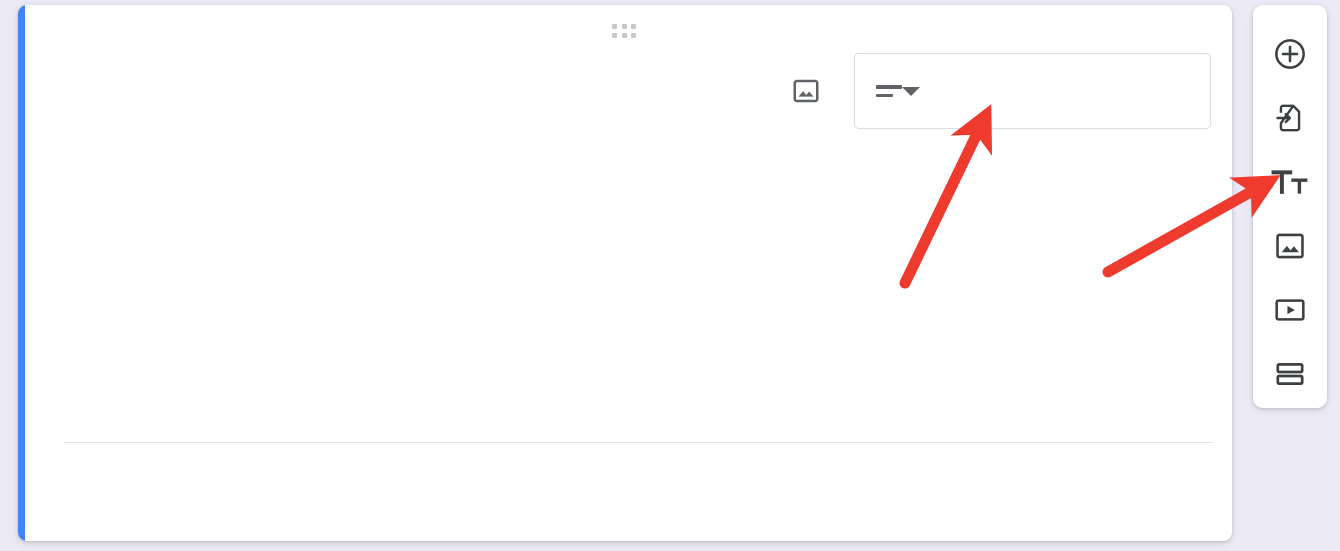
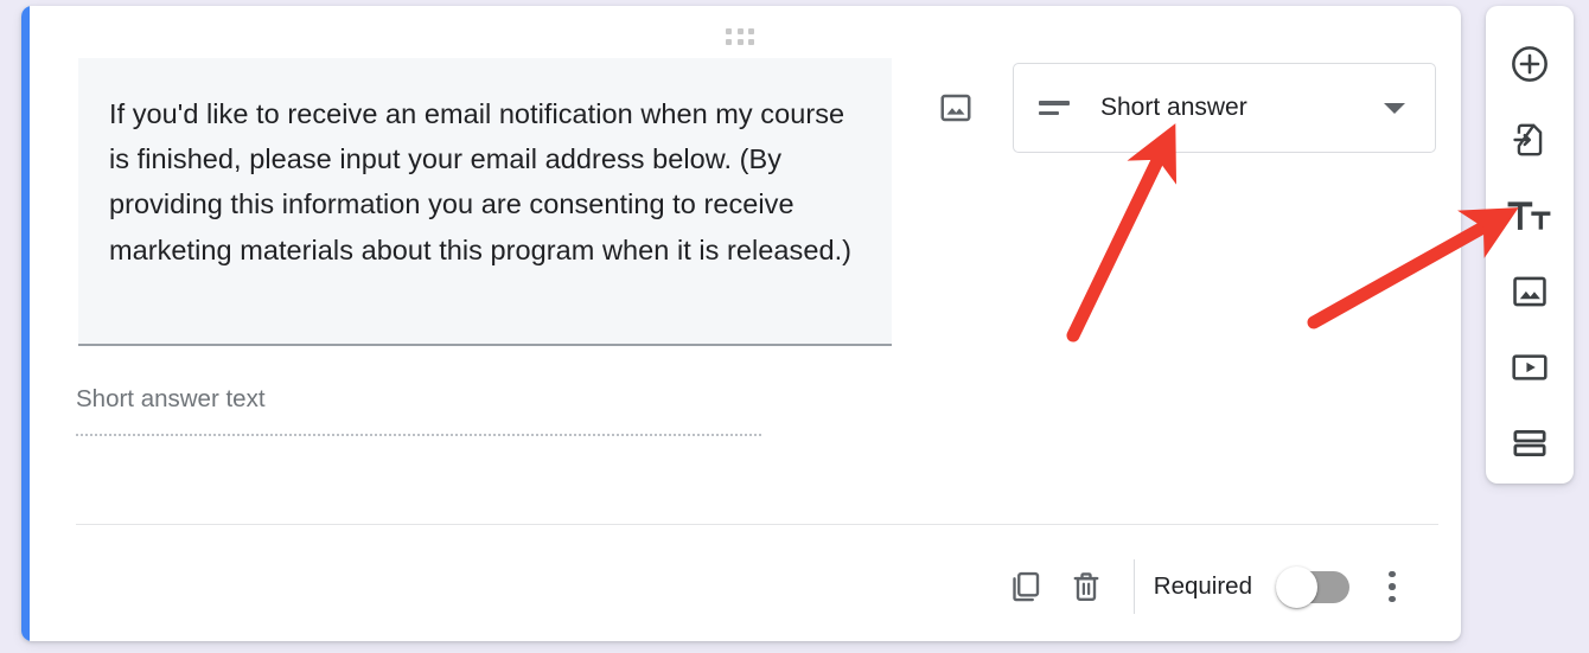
+ If you'd like to receive an email notification when my course is finished, please input your email address below. (By providing this information you are consenting to receive marketing materials about this program when it is released.)
+ Short answer
+ Short answer text
+ Required
